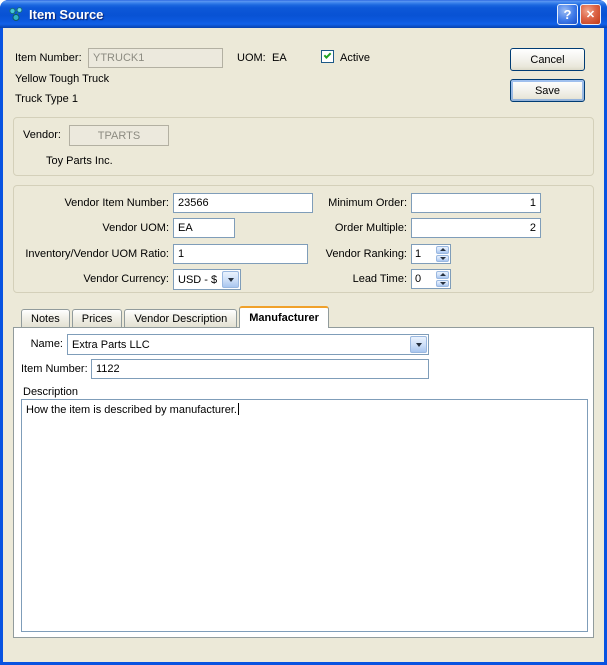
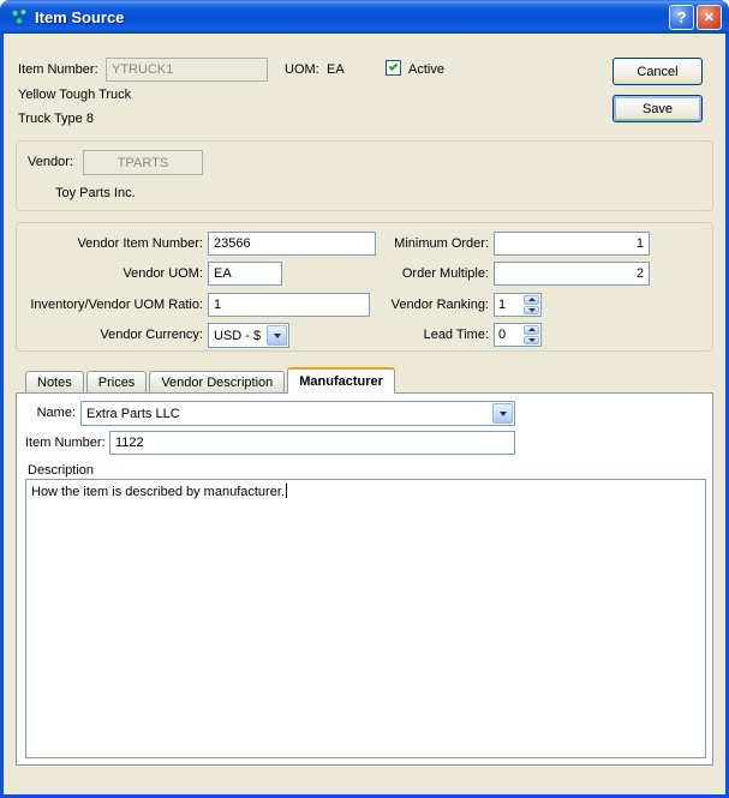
  Item Source
  ?
  ✕
  Item Number:
  YTRUCK1
  UOM:
  EA
  Active
  Yellow Tough Truck
- Truck Type 1
+ Truck Type 8
  Cancel
  Save
  Vendor:
  TPARTS
  Toy Parts Inc.
  Vendor Item Number:
  23566
  Minimum Order:
  1
  Vendor UOM:
  EA
  Order Multiple:
  2
  Inventory/Vendor UOM Ratio:
  1
  Vendor Ranking:
  1
  Vendor Currency:
  USD - $
  Lead Time:
  0
  Notes
  Prices
  Vendor Description
  Manufacturer
  Name:
  Extra Parts LLC
  Item Number:
  1122
  Description
  How the item is described by manufacturer.
